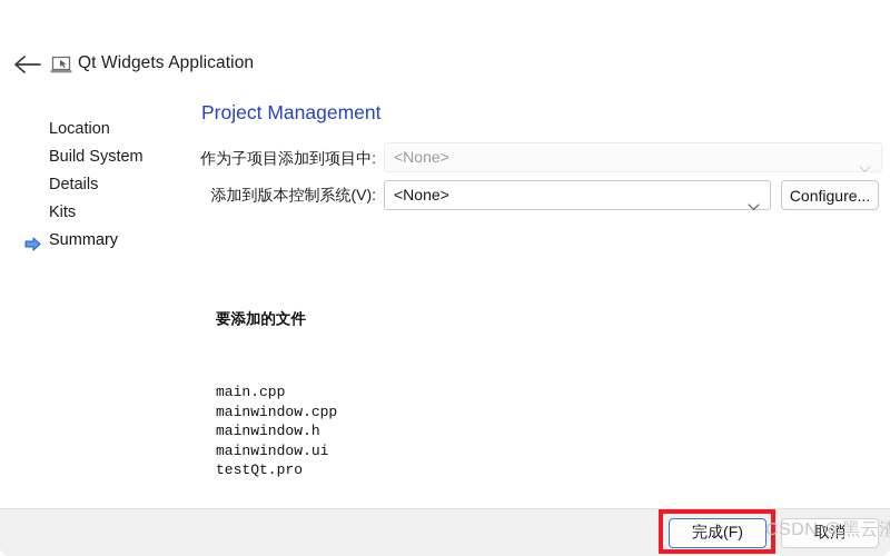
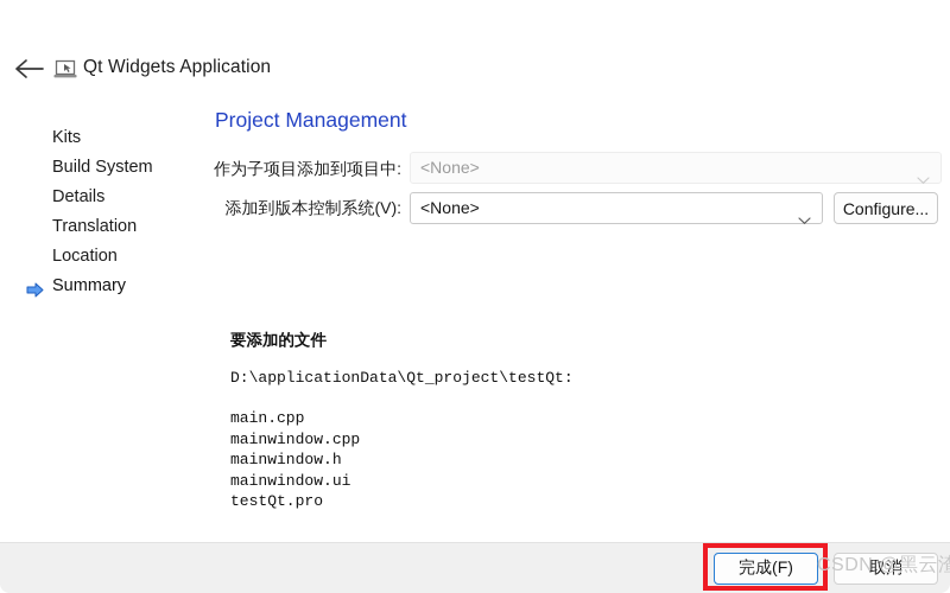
  Qt Widgets Application
- Location
+ Kits
  Build System
  Details
+ Translation
- Kits
+ Location
  Summary
  Project Management
  作为子项目添加到项目中:
  <None>
  添加到版本控制系统(V):
  <None>
  Configure...
  要添加的文件
+ D:\applicationData\Qt_project\testQt:
  main.cpp
  mainwindow.cpp
  mainwindow.h
  mainwindow.ui
  testQt.pro
  完成(F)
  取消
  CSDN @黑云渣
